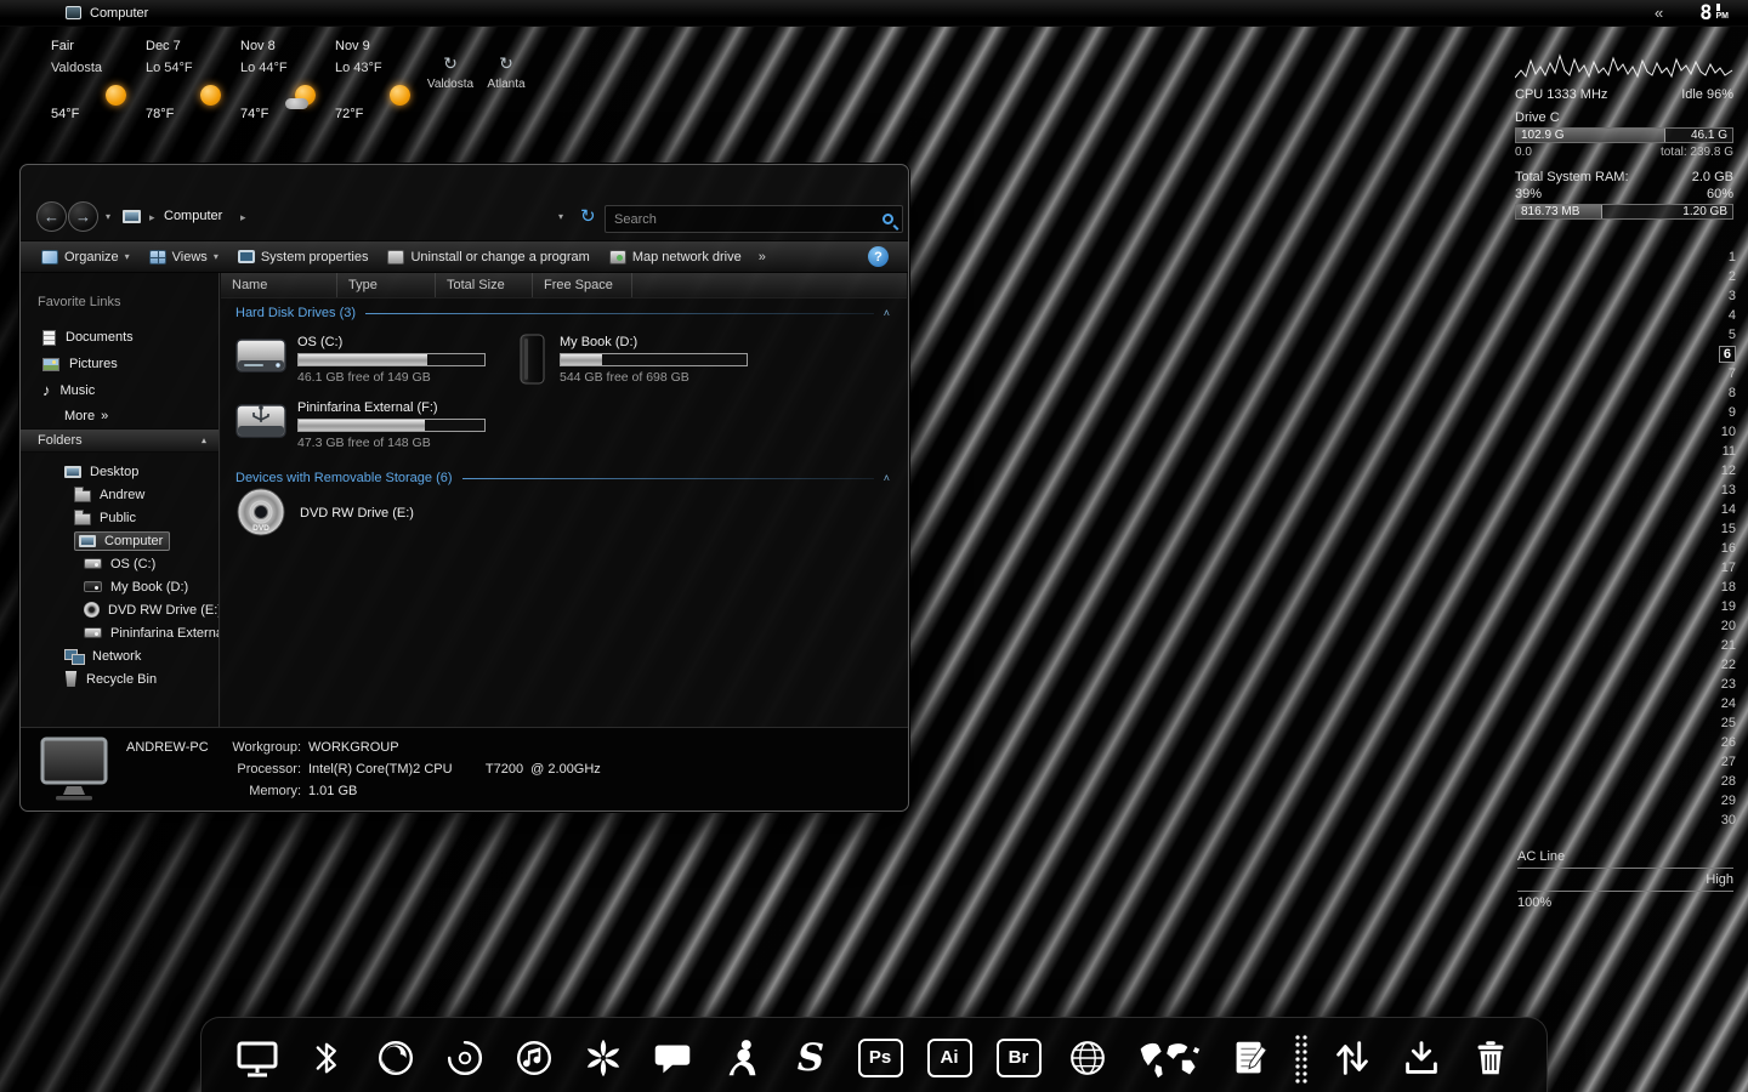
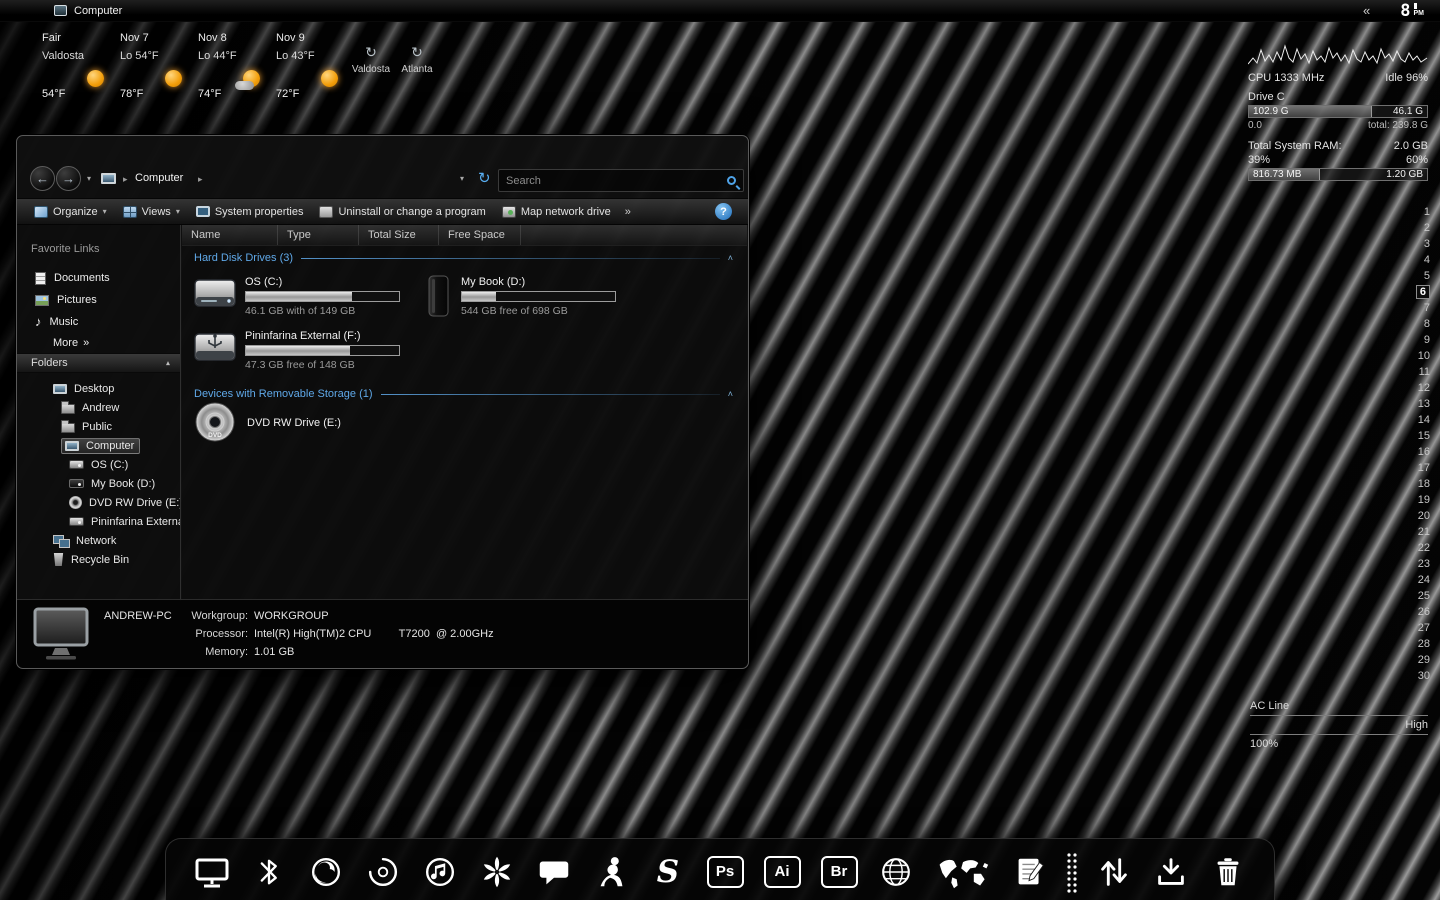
  Computer
  «
  8
  Fair
  Valdosta
  54°F
- Dec 7
+ Nov 7
  Lo 54°F
  78°F
  Nov 8
  Lo 44°F
  74°F
  Nov 9
  Lo 43°F
  72°F
  ↻
  Valdosta
  ↻
  Atlanta
  CPU 1333 MHz
  Idle 96%
  Drive C
  102.9 G
  46.1 G
  0.0
  total: 239.8 G
  Total System RAM:
  2.0 GB
  39%
  60%
  816.73 MB
  1.20 GB
  1
  2
  3
  4
  5
  6
  7
  8
  9
  10
  11
  12
  13
  14
  15
  16
  17
  18
  19
  20
  21
  22
  23
  24
  25
  26
  27
  28
  29
  30
  AC Line
  High
  100%
  ←
  →
  ▾
  ▸
  Computer
  ▸
  ▾
  ↻
  Search
  Organize
  ▾
  Views
  ▾
  System properties
  Uninstall or change a program
  Map network drive
  »
  ?
  Name
  Type
  Total Size
  Free Space
  Favorite Links
  Documents
  Pictures
  ♪
  Music
  More
  »
  Folders
  Desktop
  Andrew
  Public
  Computer
  OS (C:)
  My Book (D:)
  DVD RW Drive (E:
  Pininfarina Extern
  Network
  Recycle Bin
  Hard Disk Drives (3)
  ˄
  OS (C:)
- 46.1 GB free of 149 GB
+ 46.1 GB with of 149 GB
  My Book (D:)
  544 GB free of 698 GB
  Pininfarina External (F:)
  47.3 GB free of 148 GB
- Devices with Removable Storage (6)
+ Devices with Removable Storage (1)
  ˄
  DVD RW Drive (E:)
  ANDREW-PC
  Workgroup:
  WORKGROUP
  Processor:
- Intel(R) Core(TM)2 CPU T7200 @ 2.00GHz
+ Intel(R) High(TM)2 CPU T7200 @ 2.00GHz
  Memory:
  1.01 GB
  S
  Ps
  Ai
  Br
